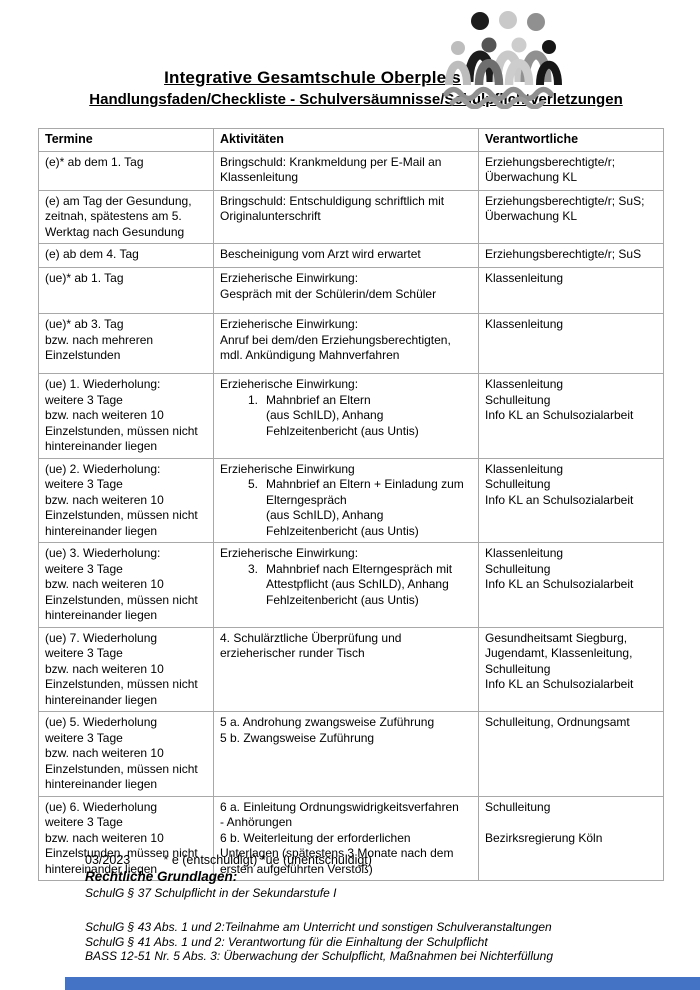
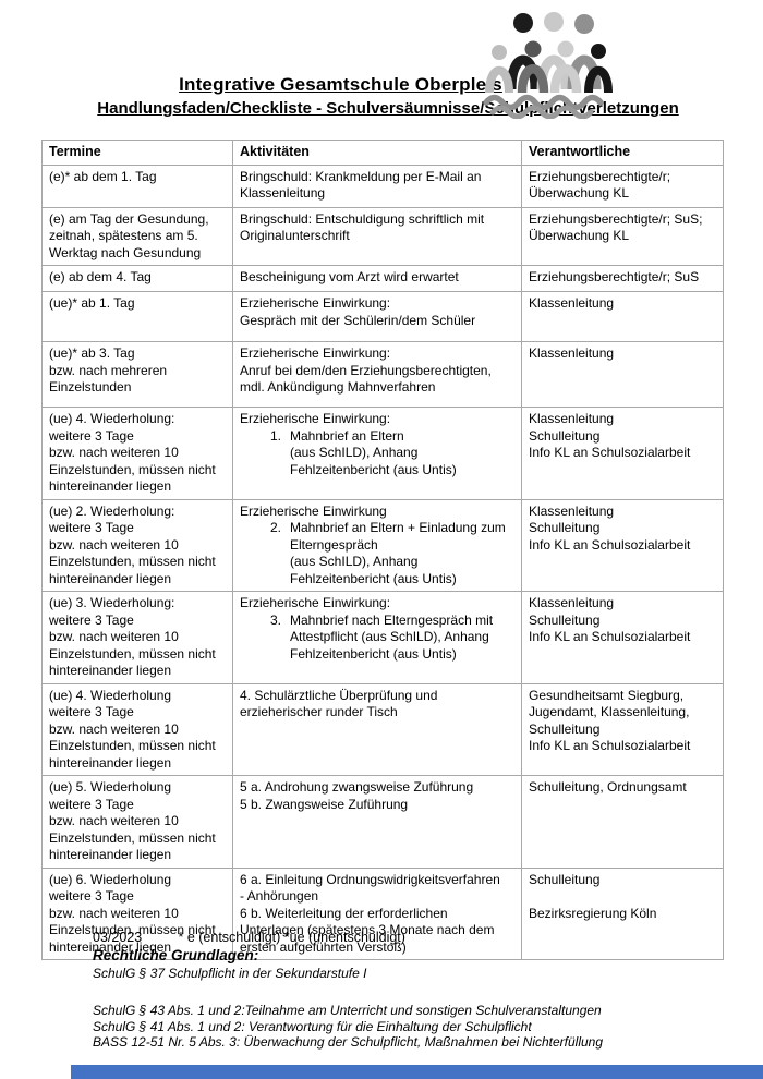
  Integrative Gesamtschule Oberples
  Handlungsfaden/Checkliste - Schulversäumnisse/Suicverletzungen
  Termine	Aktivitäten	Verantwortliche
  (e)* ab dem 1. Tag	Bringschuld: Krankmeldung per E-Mail an Klassenleitung	Erziehungsberechtigte/r;Überwachung KL
  (e) am Tag der Gesundung,zeitnah, spätestens am 5.Werktag nach Gesundung	Bringschuld: Entschuldigung schriftlich mit Originalunterschrift	Erziehungsberechtigte/r; SuS;Überwachung KL
  (e) ab dem 4. Tag	Bescheinigung vom Arzt wird erwartet	Erziehungsberechtigte/r; SuS
  (ue)* ab 1. Tag	Erzieherische Einwirkung:Gespräch mit der Schülerin/dem Schüler	Klassenleitung
  (ue)* ab 3. Tagbzw. nach mehrerenEinzelstunden	Erzieherische Einwirkung:Anruf bei dem/den Erziehungsberechtigten,mdl. Ankündigung Mahnverfahren	Klassenleitung
- (ue) 1. Wiederholung:weitere 3 Tagebzw. nach weiteren 10Einzelstunden, müssen nichthintereinander liegen	Erzieherische Einwirkung:1. Mahnbrief an Eltern(aus SchILD), AnhangFehlzeitenbericht (aus Untis)	KlassenleitungSchulleitungInfo KL an Schulsozialarbeit
+ (ue) 4. Wiederholung:weitere 3 Tagebzw. nach weiteren 10Einzelstunden, müssen nichthintereinander liegen	Erzieherische Einwirkung:1. Mahnbrief an Eltern(aus SchILD), AnhangFehlzeitenbericht (aus Untis)	KlassenleitungSchulleitungInfo KL an Schulsozialarbeit
- (ue) 2. Wiederholung:weitere 3 Tagebzw. nach weiteren 10Einzelstunden, müssen nichthintereinander liegen	Erzieherische Einwirkung5. Mahnbrief an Eltern + Einladung zumElterngespräch(aus SchILD), AnhangFehlzeitenbericht (aus Untis)	KlassenleitungSchulleitungInfo KL an Schulsozialarbeit
+ (ue) 2. Wiederholung:weitere 3 Tagebzw. nach weiteren 10Einzelstunden, müssen nichthintereinander liegen	Erzieherische Einwirkung2. Mahnbrief an Eltern + Einladung zumElterngespräch(aus SchILD), AnhangFehlzeitenbericht (aus Untis)	KlassenleitungSchulleitungInfo KL an Schulsozialarbeit
  (ue) 3. Wiederholung:weitere 3 Tagebzw. nach weiteren 10Einzelstunden, müssen nichthintereinander liegen	Erzieherische Einwirkung:3. Mahnbrief nach Elterngespräch mitAttestpflicht (aus SchILD), AnhangFehlzeitenbericht (aus Untis)	KlassenleitungSchulleitungInfo KL an Schulsozialarbeit
- (ue) 7. Wiederholungweitere 3 Tagebzw. nach weiteren 10Einzelstunden, müssen nichthintereinander liegen	4. Schulärztliche Überprüfung underzieherischer runder Tisch	Gesundheitsamt Siegburg,Jugendamt, Klassenleitung,SchulleitungInfo KL an Schulsozialarbeit
+ (ue) 4. Wiederholungweitere 3 Tagebzw. nach weiteren 10Einzelstunden, müssen nichthintereinander liegen	4. Schulärztliche Überprüfung underzieherischer runder Tisch	Gesundheitsamt Siegburg,Jugendamt, Klassenleitung,SchulleitungInfo KL an Schulsozialarbeit
  (ue) 5. Wiederholungweitere 3 Tagebzw. nach weiteren 10Einzelstunden, müssen nichthintereinander liegen	5 a. Androhung zwangsweise Zuführung5 b. Zwangsweise Zuführung	Schulleitung, Ordnungsamt
  (ue) 6. Wiederholungweitere 3 Tagebzw. nach weiteren 10Einzelstunden, müssen nichthintereinander liegen	6 a. Einleitung Ordnungswidrigkeitsverfahren- Anhörungen6 b. Weiterleitung der erforderlichenUnterlagen (spätestens 3 Monate nach demersten aufgeführten Verstoß)	Schulleitung Bezirksregierung Köln
  03/2023 * e (entschuldigt) *ue (unentschuldigt)
  Rechtliche Grundlagen:
  SchulG § 37 Schulpflicht in der Sekundarstufe I
  SchulG § 43 Abs. 1 und 2:Teilnahme am Unterricht und sonstigen Schulveranstaltungen
  SchulG § 41 Abs. 1 und 2: Verantwortung für die Einhaltung der Schulpflicht
  BASS 12-51 Nr. 5 Abs. 3: Überwachung der Schulpflicht, Maßnahmen bei Nichterfüllung
